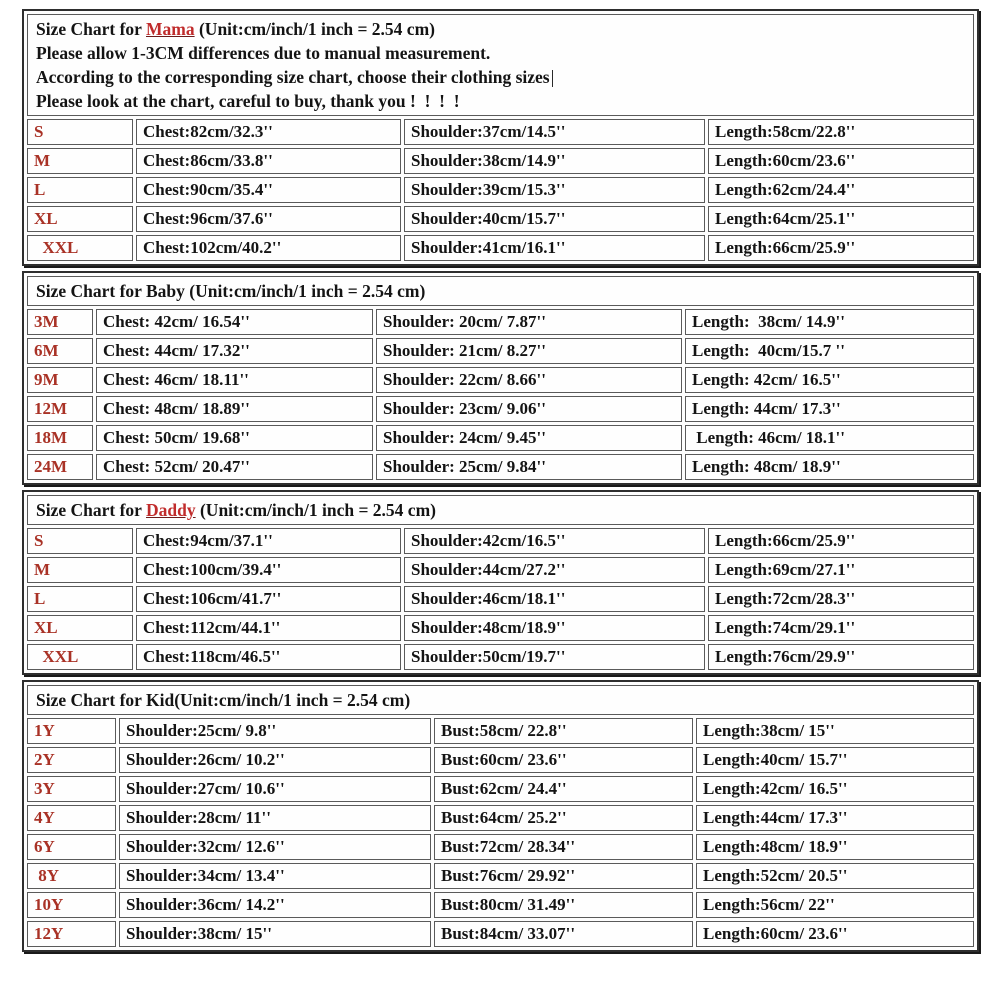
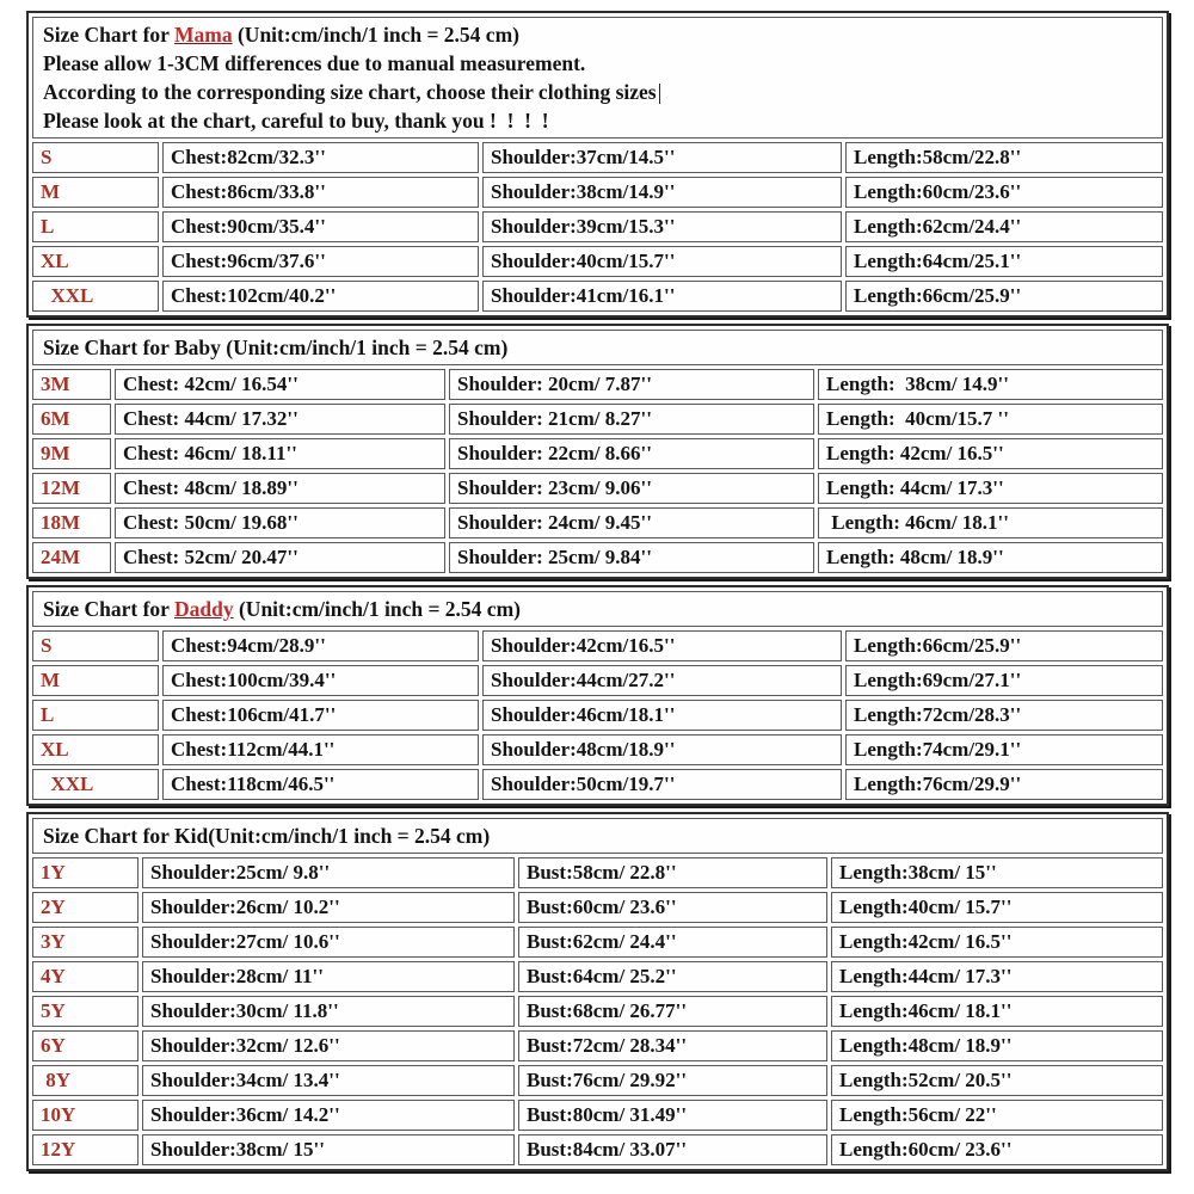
  Size Chart for Mama (Unit:cm/inch/1 inch = 2.54 cm)Please allow 1-3CM differences due to manual measurement.According to the corresponding size chart, choose their clothing sizesPlease look at the chart, careful to buy, thank you ! ! ! !
  S	Chest:82cm/32.3''	Shoulder:37cm/14.5''	Length:58cm/22.8''
  M	Chest:86cm/33.8''	Shoulder:38cm/14.9''	Length:60cm/23.6''
  L	Chest:90cm/35.4''	Shoulder:39cm/15.3''	Length:62cm/24.4''
  XL	Chest:96cm/37.6''	Shoulder:40cm/15.7''	Length:64cm/25.1''
  XXL	Chest:102cm/40.2''	Shoulder:41cm/16.1''	Length:66cm/25.9''
  Size Chart for Baby (Unit:cm/inch/1 inch = 2.54 cm)
  3M	Chest: 42cm/ 16.54''	Shoulder: 20cm/ 7.87''	Length: 38cm/ 14.9''
  6M	Chest: 44cm/ 17.32''	Shoulder: 21cm/ 8.27''	Length: 40cm/15.7 ''
  9M	Chest: 46cm/ 18.11''	Shoulder: 22cm/ 8.66''	Length: 42cm/ 16.5''
  12M	Chest: 48cm/ 18.89''	Shoulder: 23cm/ 9.06''	Length: 44cm/ 17.3''
  18M	Chest: 50cm/ 19.68''	Shoulder: 24cm/ 9.45''	Length: 46cm/ 18.1''
  24M	Chest: 52cm/ 20.47''	Shoulder: 25cm/ 9.84''	Length: 48cm/ 18.9''
  Size Chart for Daddy (Unit:cm/inch/1 inch = 2.54 cm)
- S	Chest:94cm/37.1''	Shoulder:42cm/16.5''	Length:66cm/25.9''
+ S	Chest:94cm/28.9''	Shoulder:42cm/16.5''	Length:66cm/25.9''
  M	Chest:100cm/39.4''	Shoulder:44cm/27.2''	Length:69cm/27.1''
  L	Chest:106cm/41.7''	Shoulder:46cm/18.1''	Length:72cm/28.3''
  XL	Chest:112cm/44.1''	Shoulder:48cm/18.9''	Length:74cm/29.1''
  XXL	Chest:118cm/46.5''	Shoulder:50cm/19.7''	Length:76cm/29.9''
  Size Chart for Kid(Unit:cm/inch/1 inch = 2.54 cm)
  1Y	Shoulder:25cm/ 9.8''	Bust:58cm/ 22.8''	Length:38cm/ 15''
  2Y	Shoulder:26cm/ 10.2''	Bust:60cm/ 23.6''	Length:40cm/ 15.7''
  3Y	Shoulder:27cm/ 10.6''	Bust:62cm/ 24.4''	Length:42cm/ 16.5''
  4Y	Shoulder:28cm/ 11''	Bust:64cm/ 25.2''	Length:44cm/ 17.3''
+ 5Y	Shoulder:30cm/ 11.8''	Bust:68cm/ 26.77''	Length:46cm/ 18.1''
  6Y	Shoulder:32cm/ 12.6''	Bust:72cm/ 28.34''	Length:48cm/ 18.9''
  8Y	Shoulder:34cm/ 13.4''	Bust:76cm/ 29.92''	Length:52cm/ 20.5''
  10Y	Shoulder:36cm/ 14.2''	Bust:80cm/ 31.49''	Length:56cm/ 22''
  12Y	Shoulder:38cm/ 15''	Bust:84cm/ 33.07''	Length:60cm/ 23.6''
